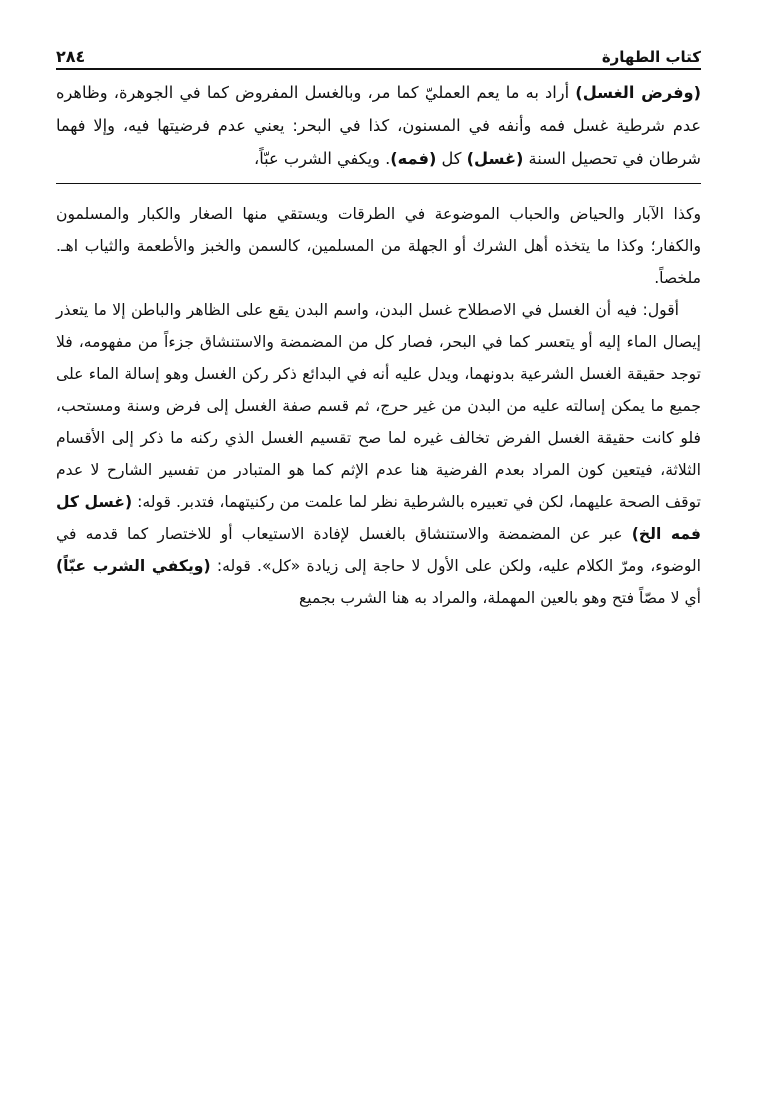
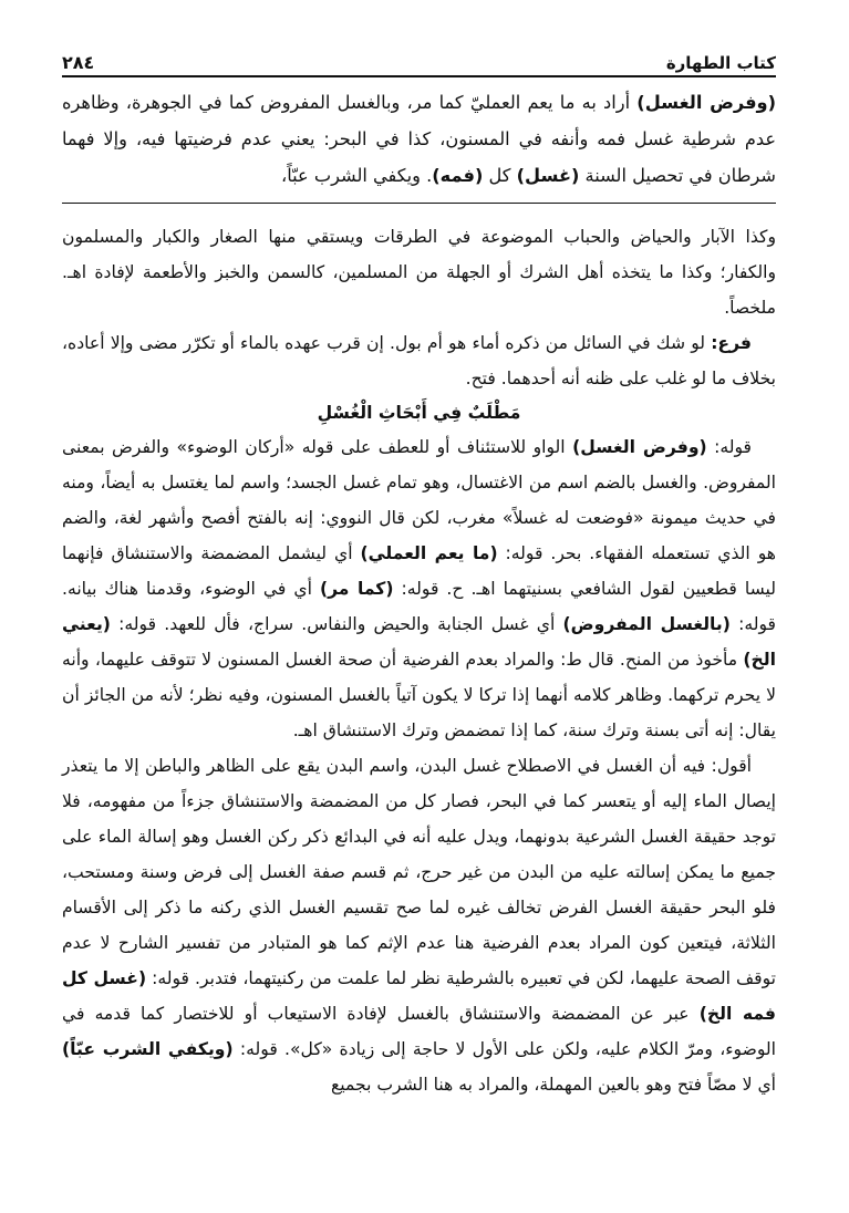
  كتاب الطهارة
  ٢٨٤
  (وفرض الغسل) أراد به ما يعم العمليّ كما مر، وبالغسل المفروض كما في الجوهرة، وظاهره عدم شرطية غسل فمه وأنفه في المسنون، كذا في البحر: يعني عدم فرضيتها فيه، وإلا فهما شرطان في تحصيل السنة (غسل) كل (فمه). ويكفي الشرب عبّاً،
- وكذا الآبار والحياض والحباب الموضوعة في الطرقات ويستقي منها الصغار والكبار والمسلمون والكفار؛ وكذا ما يتخذه أهل الشرك أو الجهلة من المسلمين، كالسمن والخبز والأطعمة والثياب اهـ. ملخصاً.
+ وكذا الآبار والحياض والحباب الموضوعة في الطرقات ويستقي منها الصغار والكبار والمسلمون والكفار؛ وكذا ما يتخذه أهل الشرك أو الجهلة من المسلمين، كالسمن والخبز والأطعمة لإفادة اهـ. ملخصاً.
+ فرع: لو شك في السائل من ذكره أماء هو أم بول. إن قرب عهده بالماء أو تكرّر مضى وإلا أعاده، بخلاف ما لو غلب على ظنه أنه أحدهما. فتح.
+ مَطْلَبٌ فِي أَبْحَاثِ الْغُسْلِ
+ قوله: (وفرض الغسل) الواو للاستئناف أو للعطف على قوله «أركان الوضوء» والفرض بمعنى المفروض. والغسل بالضم اسم من الاغتسال، وهو تمام غسل الجسد؛ واسم لما يغتسل به أيضاً، ومنه في حديث ميمونة «فوضعت له غسلاً» مغرب، لكن قال النووي: إنه بالفتح أفصح وأشهر لغة، والضم هو الذي تستعمله الفقهاء. بحر. قوله: (ما يعم العملي) أي ليشمل المضمضة والاستنشاق فإنهما ليسا قطعيين لقول الشافعي بسنيتهما اهـ. ح. قوله: (كما مر) أي في الوضوء، وقدمنا هناك بيانه. قوله: (بالغسل المفروض) أي غسل الجنابة والحيض والنفاس. سراج، فأل للعهد. قوله: (يعني الخ) مأخوذ من المنح. قال ط: والمراد بعدم الفرضية أن صحة الغسل المسنون لا تتوقف عليهما، وأنه لا يحرم تركهما. وظاهر كلامه أنهما إذا تركا لا يكون آتياً بالغسل المسنون، وفيه نظر؛ لأنه من الجائز أن يقال: إنه أتى بسنة وترك سنة، كما إذا تمضمض وترك الاستنشاق اهـ.
- أقول: فيه أن الغسل في الاصطلاح غسل البدن، واسم البدن يقع على الظاهر والباطن إلا ما يتعذر إيصال الماء إليه أو يتعسر كما في البحر، فصار كل من المضمضة والاستنشاق جزءاً من مفهومه، فلا توجد حقيقة الغسل الشرعية بدونهما، ويدل عليه أنه في البدائع ذكر ركن الغسل وهو إسالة الماء على جميع ما يمكن إسالته عليه من البدن من غير حرج، ثم قسم صفة الغسل إلى فرض وسنة ومستحب، فلو كانت حقيقة الغسل الفرض تخالف غيره لما صح تقسيم الغسل الذي ركنه ما ذكر إلى الأقسام الثلاثة، فيتعين كون المراد بعدم الفرضية هنا عدم الإثم كما هو المتبادر من تفسير الشارح لا عدم توقف الصحة عليهما، لكن في تعبيره بالشرطية نظر لما علمت من ركنيتهما، فتدبر. قوله: (غسل كل فمه الخ) عبر عن المضمضة والاستنشاق بالغسل لإفادة الاستيعاب أو للاختصار كما قدمه في الوضوء، ومرّ الكلام عليه، ولكن على الأول لا حاجة إلى زيادة «كل». قوله: (ويكفي الشرب عبّاً) أي لا مصّاً فتح وهو بالعين المهملة، والمراد به هنا الشرب بجميع
+ أقول: فيه أن الغسل في الاصطلاح غسل البدن، واسم البدن يقع على الظاهر والباطن إلا ما يتعذر إيصال الماء إليه أو يتعسر كما في البحر، فصار كل من المضمضة والاستنشاق جزءاً من مفهومه، فلا توجد حقيقة الغسل الشرعية بدونهما، ويدل عليه أنه في البدائع ذكر ركن الغسل وهو إسالة الماء على جميع ما يمكن إسالته عليه من البدن من غير حرج، ثم قسم صفة الغسل إلى فرض وسنة ومستحب، فلو البحر حقيقة الغسل الفرض تخالف غيره لما صح تقسيم الغسل الذي ركنه ما ذكر إلى الأقسام الثلاثة، فيتعين كون المراد بعدم الفرضية هنا عدم الإثم كما هو المتبادر من تفسير الشارح لا عدم توقف الصحة عليهما، لكن في تعبيره بالشرطية نظر لما علمت من ركنيتهما، فتدبر. قوله: (غسل كل فمه الخ) عبر عن المضمضة والاستنشاق بالغسل لإفادة الاستيعاب أو للاختصار كما قدمه في الوضوء، ومرّ الكلام عليه، ولكن على الأول لا حاجة إلى زيادة «كل». قوله: (ويكفي الشرب عبّاً) أي لا مصّاً فتح وهو بالعين المهملة، والمراد به هنا الشرب بجميع
